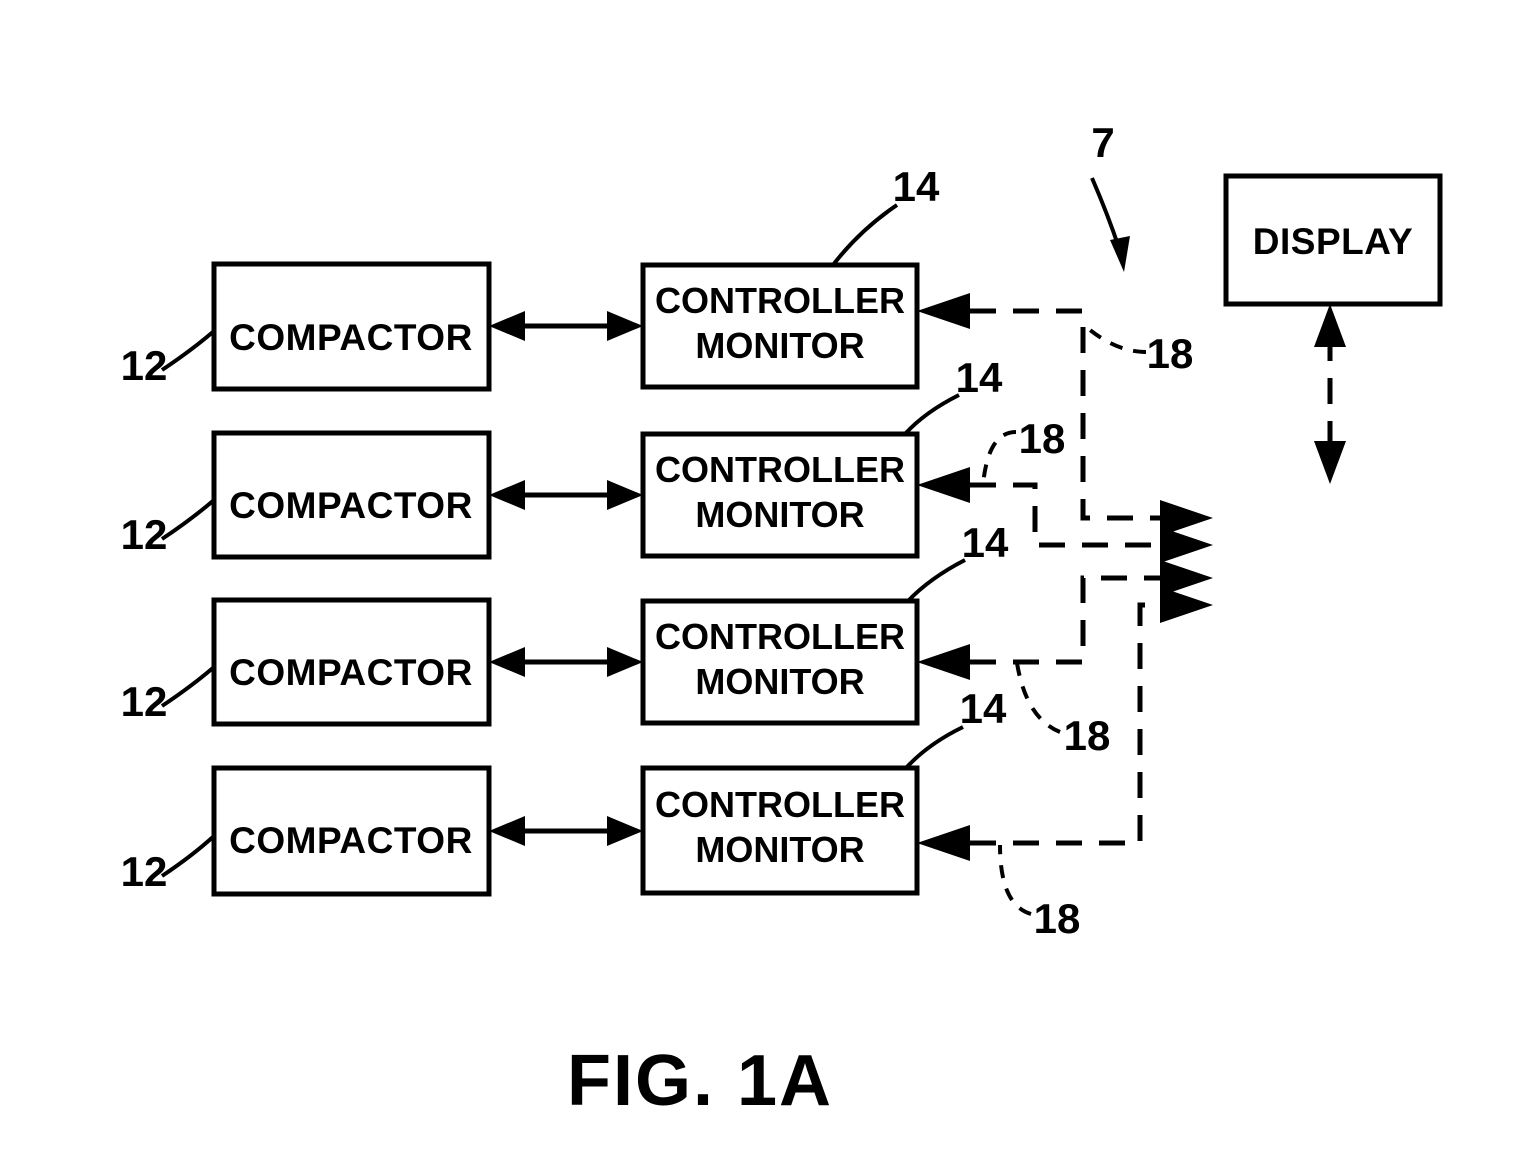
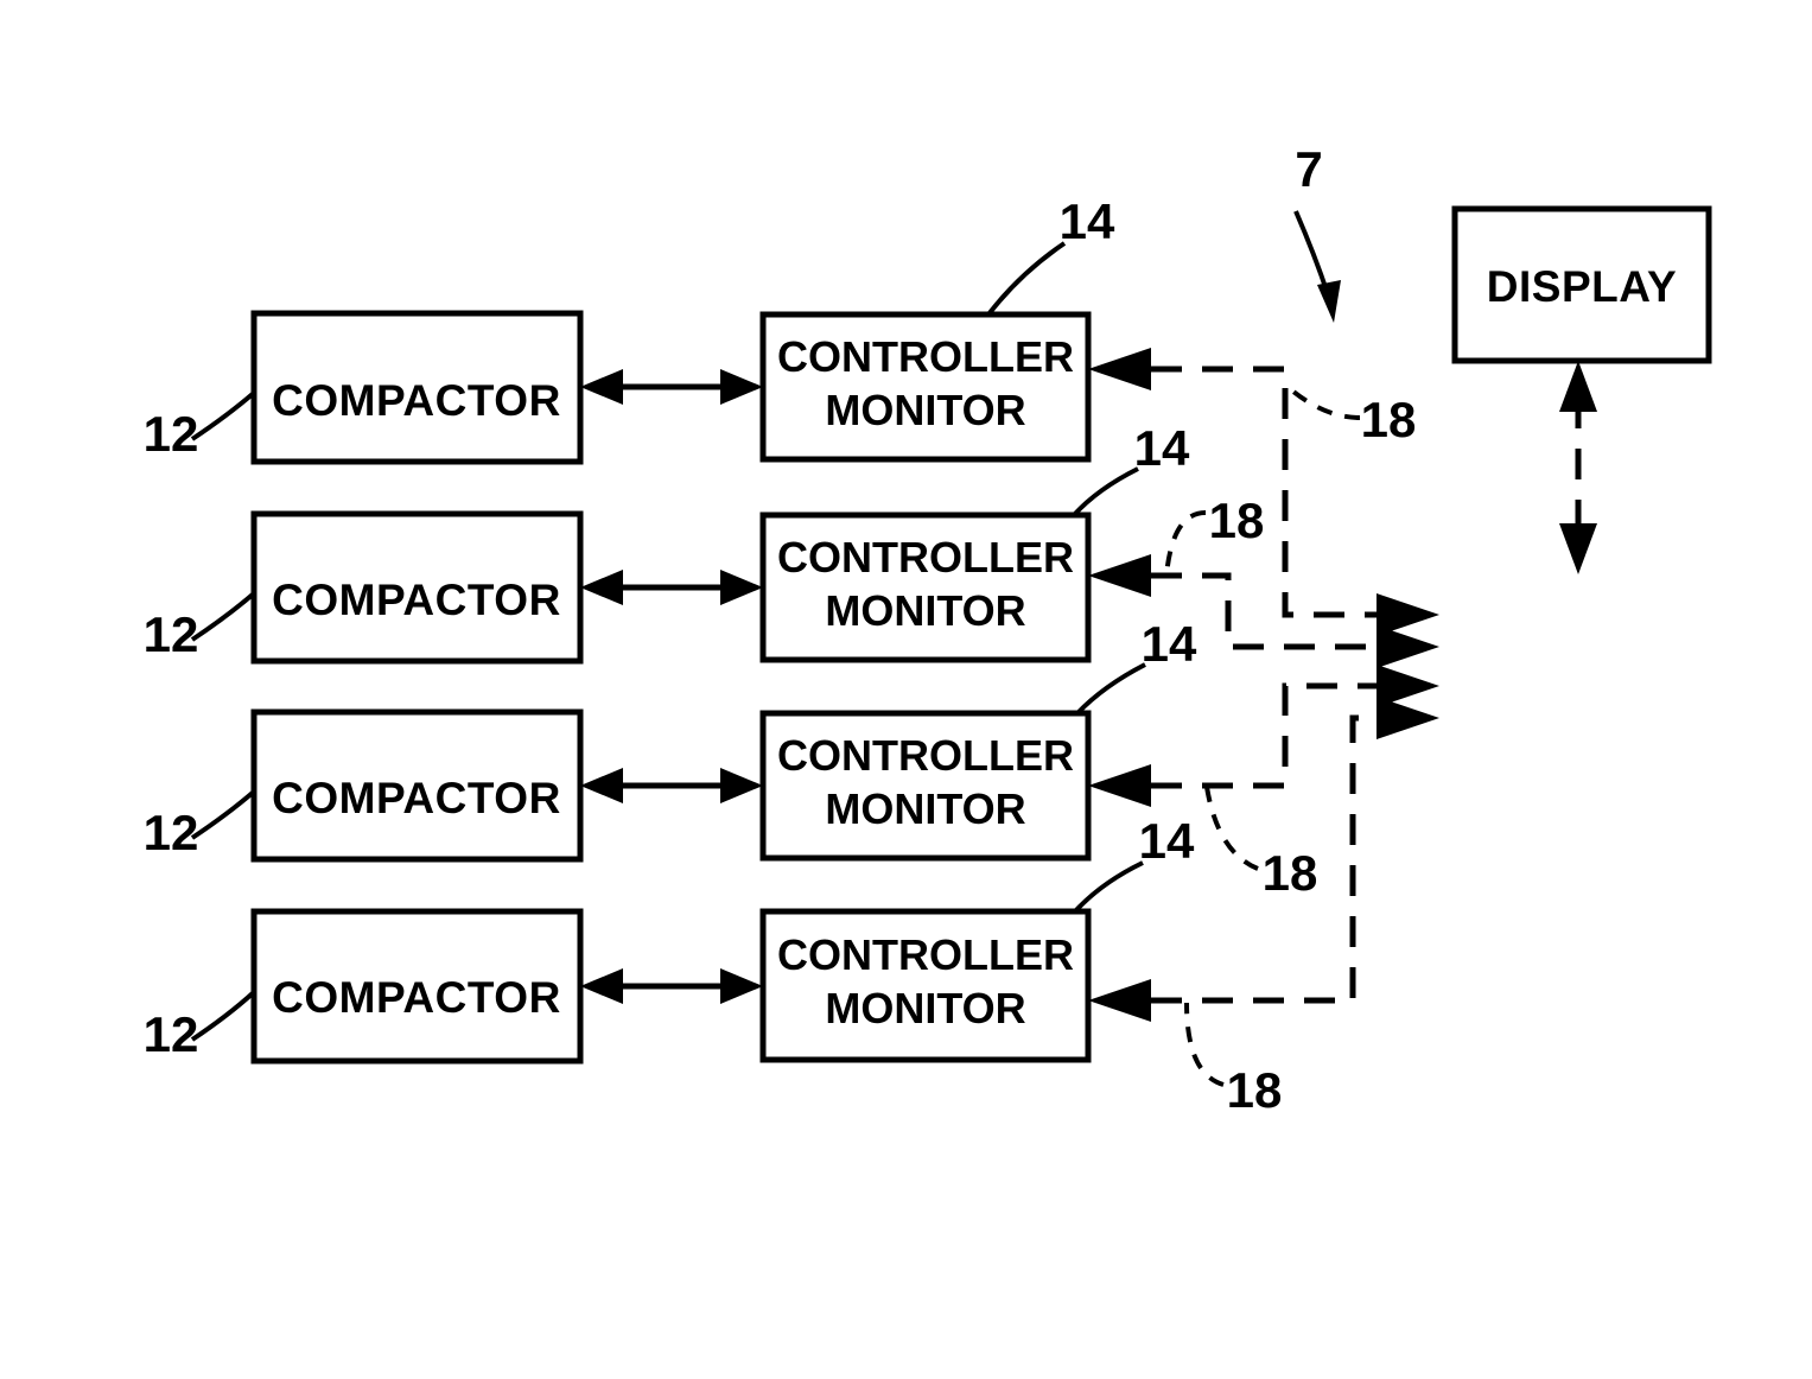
  COMPACTOR
  COMPACTOR
  COMPACTOR
  COMPACTOR
  CONTROLLER
  MONITOR
  CONTROLLER
  MONITOR
  CONTROLLER
  MONITOR
  CONTROLLER
  MONITOR
  DISPLAY
  7
  12
  12
  12
  12
  14
  14
  14
  14
  18
  18
  18
  18
- FIG. 1A
